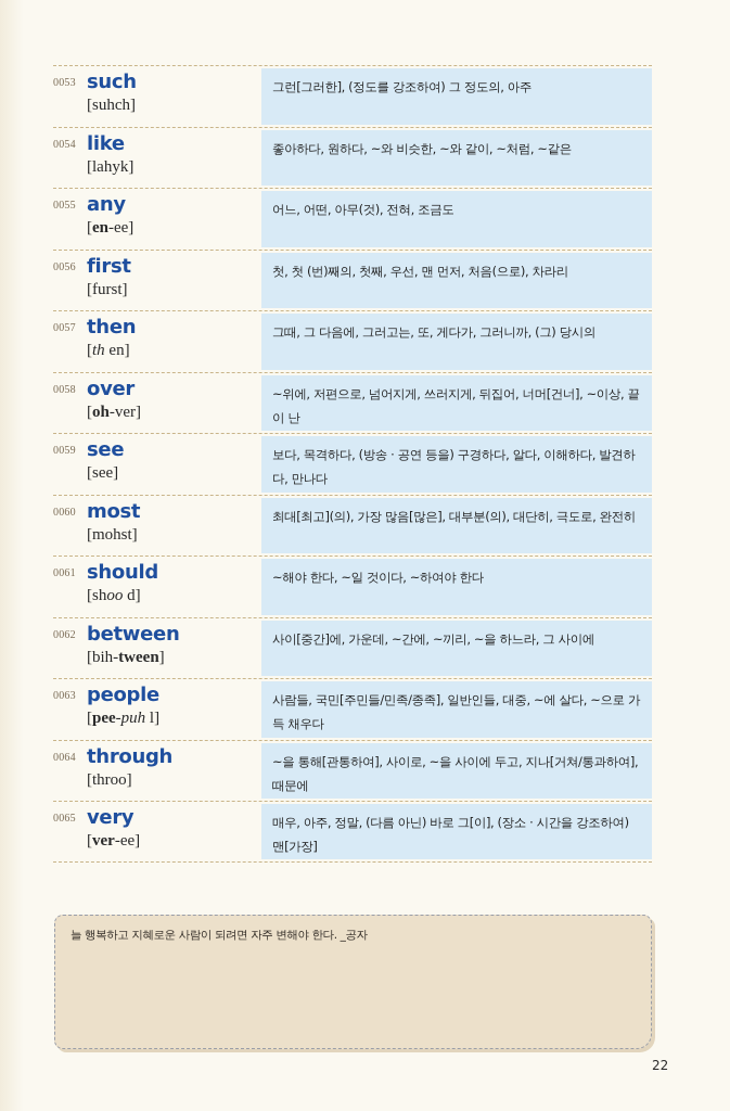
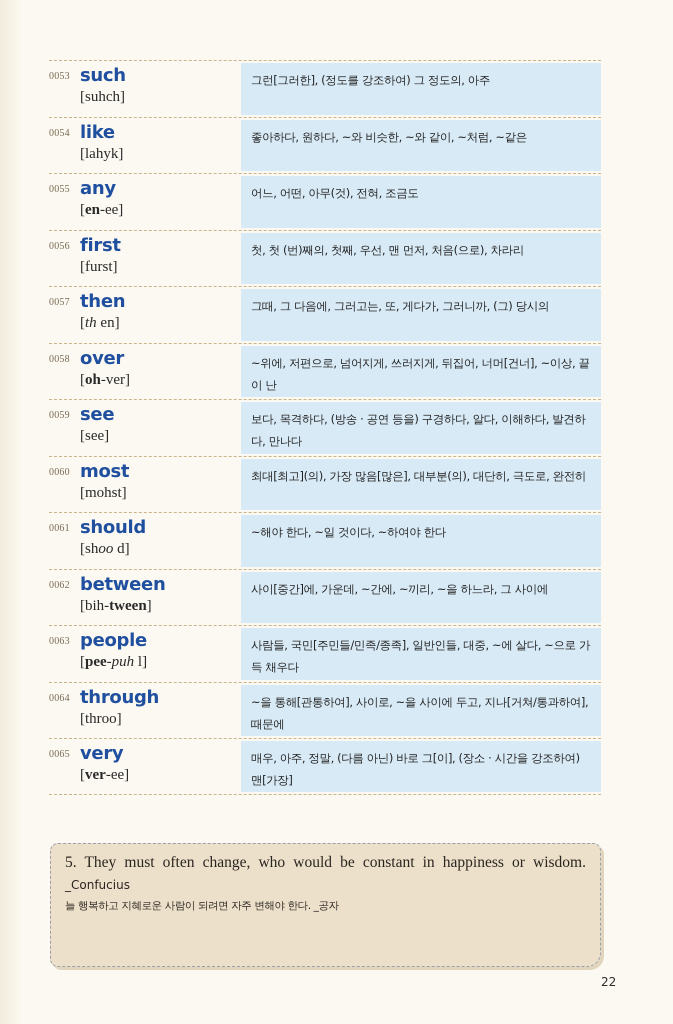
  0053
  such
  [suhch]
  그런[그러한], (정도를 강조하여) 그 정도의, 아주
  0054
  like
  [lahyk]
  좋아하다, 원하다, ~와 비슷한, ~와 같이, ~처럼, ~같은
  0055
  any
  [en-ee]
  어느, 어떤, 아무(것), 전혀, 조금도
  0056
  first
  [furst]
  첫, 첫 (번)째의, 첫째, 우선, 맨 먼저, 처음(으로), 차라리
  0057
  then
  [th en]
  그때, 그 다음에, 그러고는, 또, 게다가, 그러니까, (그) 당시의
  0058
  over
  [oh-ver]
  ~위에, 저편으로, 넘어지게, 쓰러지게, 뒤집어, 너머[건너], ~이상, 끝이 난
  0059
  see
  [see]
  보다, 목격하다, (방송 · 공연 등을) 구경하다, 알다, 이해하다, 발견하다, 만나다
  0060
  most
  [mohst]
  최대[최고](의), 가장 많음[많은], 대부분(의), 대단히, 극도로, 완전히
  0061
  should
  [shoo d]
  ~해야 한다, ~일 것이다, ~하여야 한다
  0062
  between
  [bih-tween]
  사이[중간]에, 가운데, ~간에, ~끼리, ~을 하느라, 그 사이에
  0063
  people
  [pee-puh l]
  사람들, 국민[주민들/민족/종족], 일반인들, 대중, ~에 살다, ~으로 가득 채우다
  0064
  through
  [throo]
  ~을 통해[관통하여], 사이로, ~을 사이에 두고, 지나[거쳐/통과하여], 때문에
  0065
  very
  [ver-ee]
  매우, 아주, 정말, (다름 아닌) 바로 그[이], (장소 · 시간을 강조하여) 맨[가장]
+ 5. They must often change, who would be constant in happiness or wisdom. _Confucius
  늘 행복하고 지혜로운 사람이 되려면 자주 변해야 한다. _공자
  22
